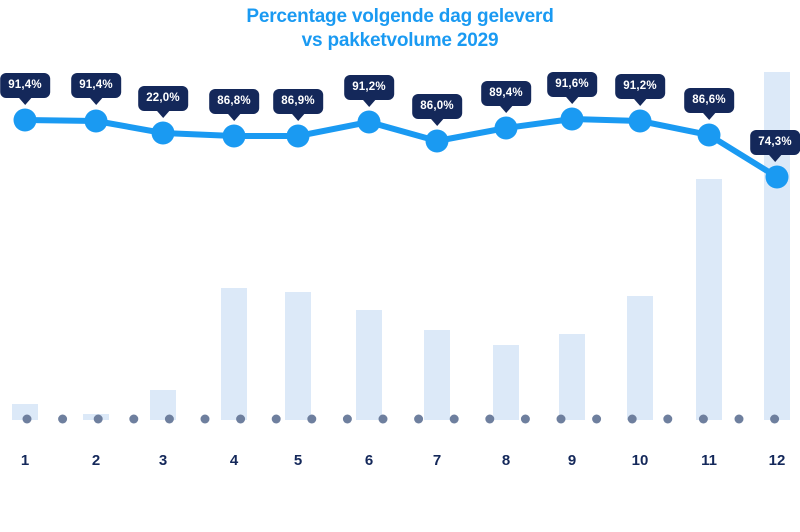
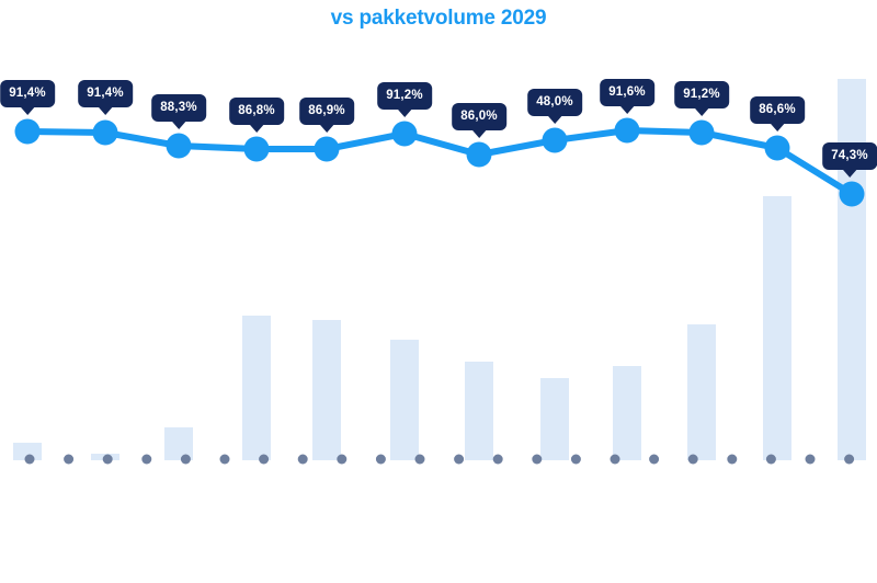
- Percentage volgende dag geleverd
  vs pakketvolume 2029
  91,4%
  91,4%
- 22,0%
+ 88,3%
  86,8%
  86,9%
  91,2%
  86,0%
- 89,4%
+ 48,0%
  91,6%
  91,2%
  86,6%
  74,3%
- 1
- 2
- 3
- 4
- 5
- 6
- 7
- 8
- 9
- 10
- 11
- 12
